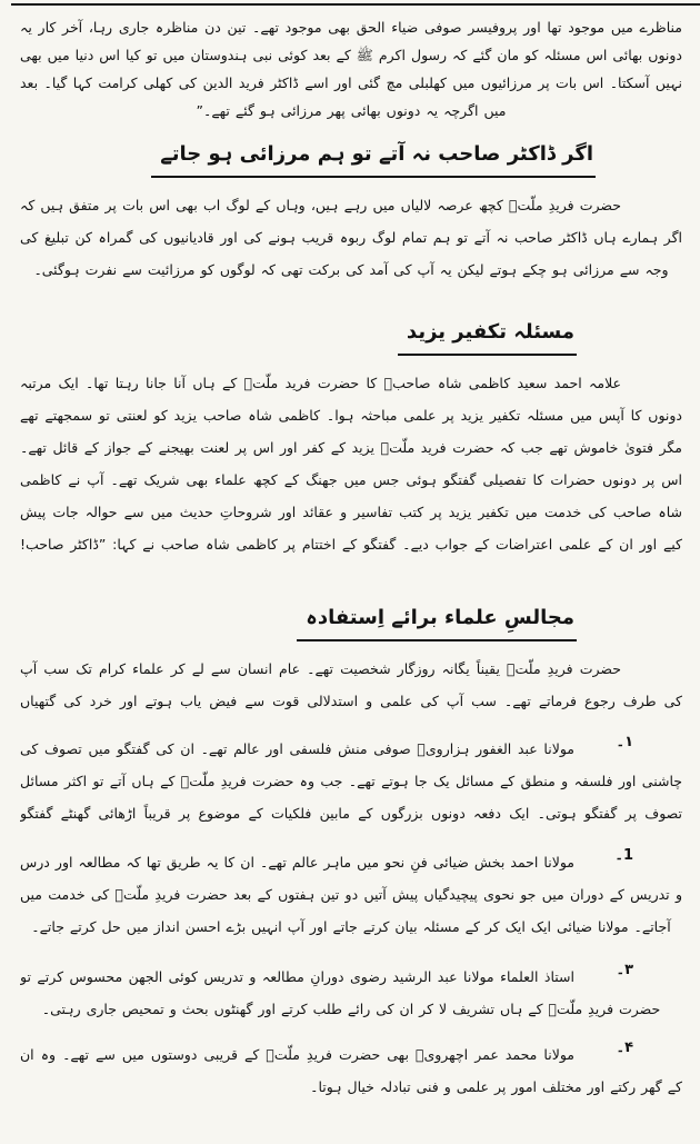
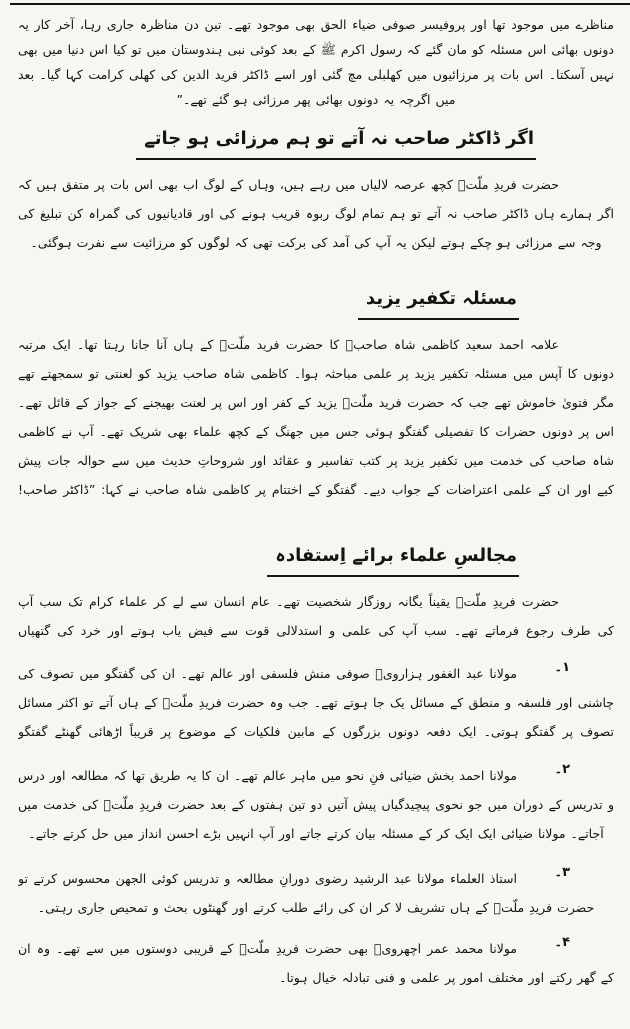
  مناظرے میں موجود تھا اور پروفیسر صوفی ضیاء الحق بھی موجود تھے۔ تین دن مناظرہ جاری رہا، آخر کار یہ دونوں بھائی اس مسئلہ کو مان گئے کہ رسول اکرم ﷺ کے بعد کوئی نبی ہندوستان میں تو کیا اس دنیا میں بھی نہیں آسکتا۔ اس بات پر مرزائیوں میں کھلبلی مچ گئی اور اسے ڈاکٹر فرید الدین کی کھلی کرامت کہا گیا۔ بعد میں اگرچہ یہ دونوں بھائی پھر مرزائی ہو گئے تھے۔”
  اگر ڈاکٹر صاحب نہ آتے تو ہم مرزائی ہو جاتے
  حضرت فریدِ ملّتؒ کچھ عرصہ لالیاں میں رہے ہیں، وہاں کے لوگ اب بھی اس بات پر متفق ہیں کہ اگر ہمارے ہاں ڈاکٹر صاحب نہ آتے تو ہم تمام لوگ ربوہ قریب ہونے کی اور قادیانیوں کی گمراہ کن تبلیغ کی وجہ سے مرزائی ہو چکے ہوتے لیکن یہ آپ کی آمد کی برکت تھی کہ لوگوں کو مرزائیت سے نفرت ہوگئی۔
  مسئلہ تکفیر یزید
  علامہ احمد سعید کاظمی شاہ صاحبؒ کا حضرت فرید ملّتؒ کے ہاں آنا جانا رہتا تھا۔ ایک مرتبہ دونوں کا آپس میں مسئلہ تکفیر یزید پر علمی مباحثہ ہوا۔ کاظمی شاہ صاحب یزید کو لعنتی تو سمجھتے تھے مگر فتویٰ خاموش تھے جب کہ حضرت فرید ملّتؒ یزید کے کفر اور اس پر لعنت بھیجنے کے جواز کے قائل تھے۔ اس پر دونوں حضرات کا تفصیلی گفتگو ہوئی جس میں جھنگ کے کچھ علماء بھی شریک تھے۔ آپ نے کاظمی شاہ صاحب کی خدمت میں تکفیر یزید پر کتب تفاسیر و عقائد اور شروحاتِ حدیث میں سے حوالہ جات پیش کیے اور ان کے علمی اعتراضات کے جواب دیے۔ گفتگو کے اختتام پر کاظمی شاہ صاحب نے کہا: ”ڈاکٹر صاحب!
  مجالسِ علماء برائے اِستفادہ
  حضرت فریدِ ملّتؒ یقیناً یگانہ روزگار شخصیت تھے۔ عام انسان سے لے کر علماء کرام تک سب آپ کی طرف رجوع فرماتے تھے۔ سب آپ کی علمی و استدلالی قوت سے فیض یاب ہوتے اور خرد کی گتھیاں
  ۱۔
  مولانا عبد الغفور ہزارویؒ صوفی منش فلسفی اور عالم تھے۔ ان کی گفتگو میں تصوف کی چاشنی اور فلسفہ و منطق کے مسائل یک جا ہوتے تھے۔ جب وہ حضرت فریدِ ملّتؒ کے ہاں آتے تو اکثر مسائل تصوف پر گفتگو ہوتی۔ ایک دفعہ دونوں بزرگوں کے مابین فلکیات کے موضوع پر قریباً اڑھائی گھنٹے گفتگو
- 1۔
+ ۲۔
  مولانا احمد بخش ضیائی فنِ نحو میں ماہر عالم تھے۔ ان کا یہ طریق تھا کہ مطالعہ اور درس و تدریس کے دوران میں جو نحوی پیچیدگیاں پیش آتیں دو تین ہفتوں کے بعد حضرت فریدِ ملّتؒ کی خدمت میں آجاتے۔ مولانا ضیائی ایک ایک کر کے مسئلہ بیان کرتے جاتے اور آپ انہیں بڑے احسن انداز میں حل کرتے جاتے۔
  ۳۔
  استاذ العلماء مولانا عبد الرشید رضوی دورانِ مطالعہ و تدریس کوئی الجھن محسوس کرتے تو حضرت فریدِ ملّتؒ کے ہاں تشریف لا کر ان کی رائے طلب کرتے اور گھنٹوں بحث و تمحیص جاری رہتی۔
  ۴۔
  مولانا محمد عمر اچھرویؒ بھی حضرت فریدِ ملّتؒ کے قریبی دوستوں میں سے تھے۔ وہ ان کے گھر رکتے اور مختلف امور پر علمی و فنی تبادلہ خیال ہوتا۔
